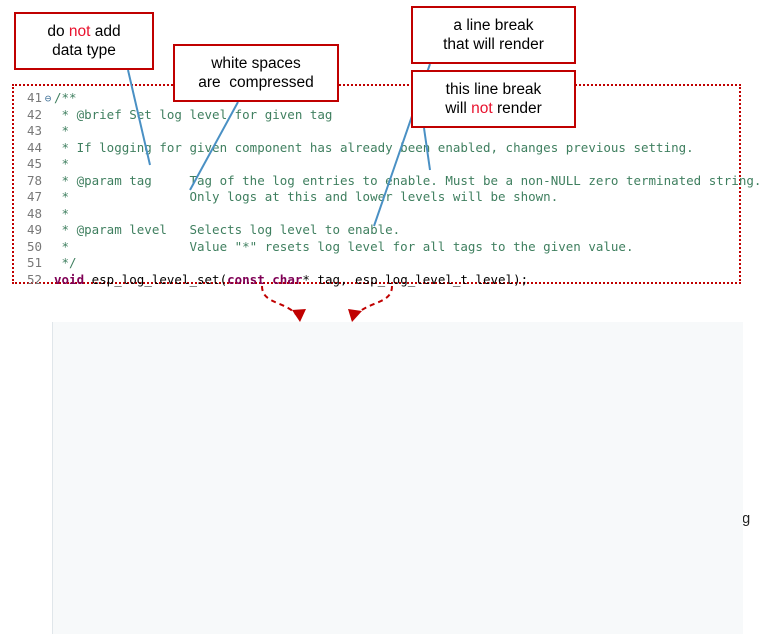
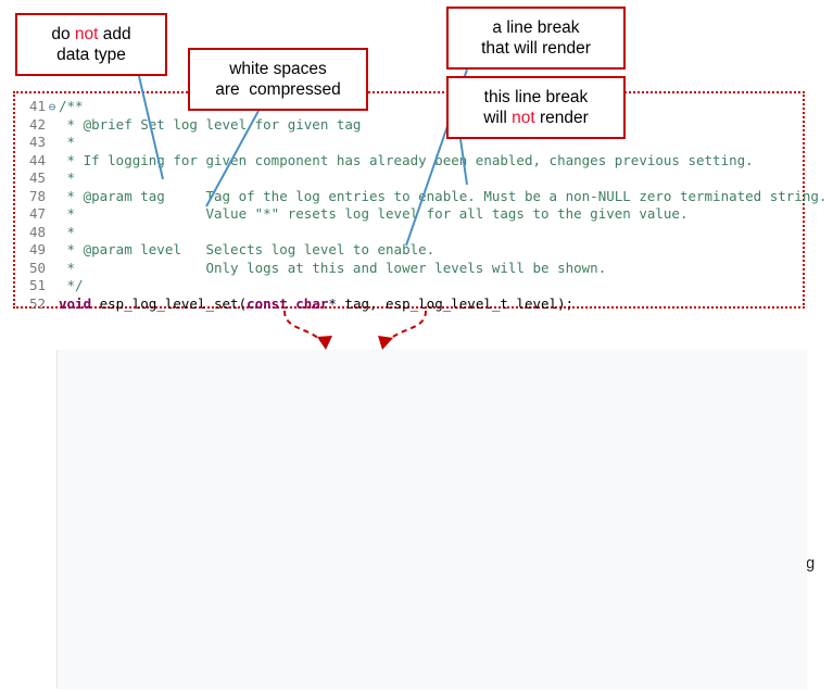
  do not add
  data type
  white spaces
  are compressed
  a line break
  that will render
  this line break
  will not render
  41 ⊖ /**
  42 * @brief Set log level for given tag
  43 *
  44 * If logging for given component has already bee enabled, changes previous setting.
  45 *
  78 * @param tag Tag of the log entries tonable. Must be a non-NULL zero terminated string.
- 47 * Only logs at this and lower levels will be shown.
+ 47 * Value "*" resets log level for all tags to the given value.
  48 *
  49 * @param level Selects log level to enable.
- 50 * Value "*" resets log level for all tags to the given value.
+ 50 * Only logs at this and lower levels will be shown.
  51 */
  52 void esp_log_level_set(const char* tag, esp_log_level_t level);
